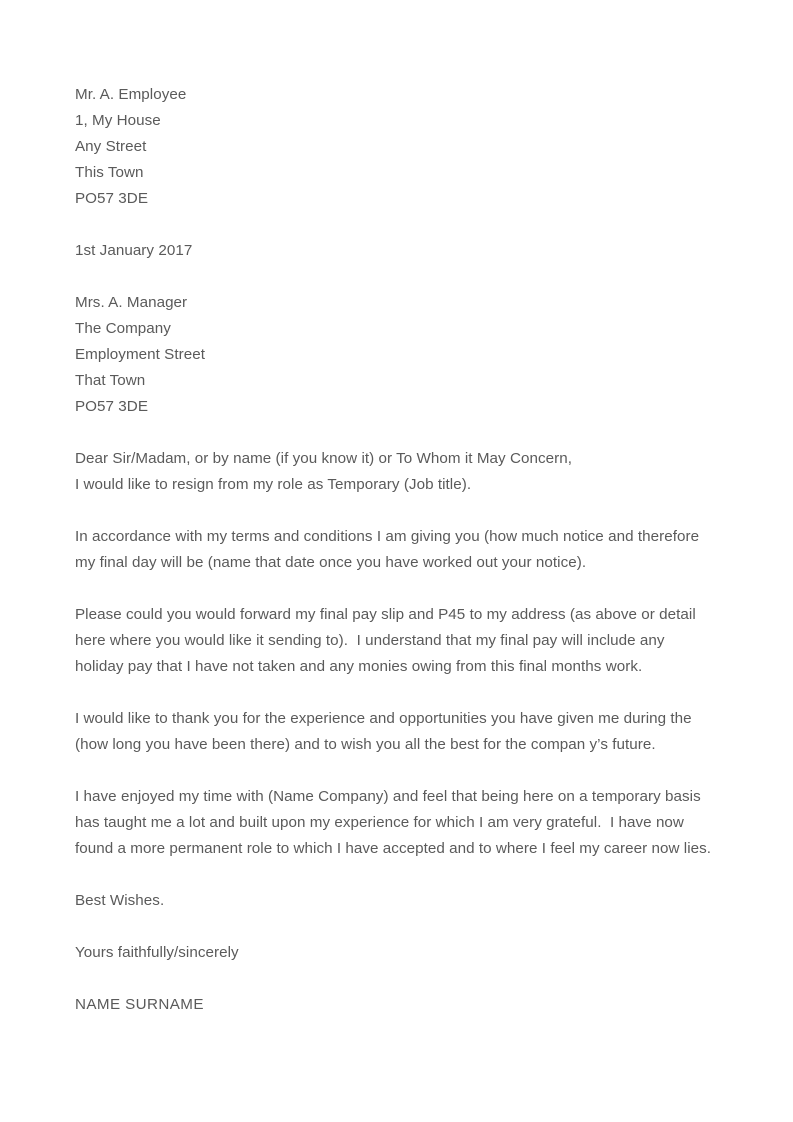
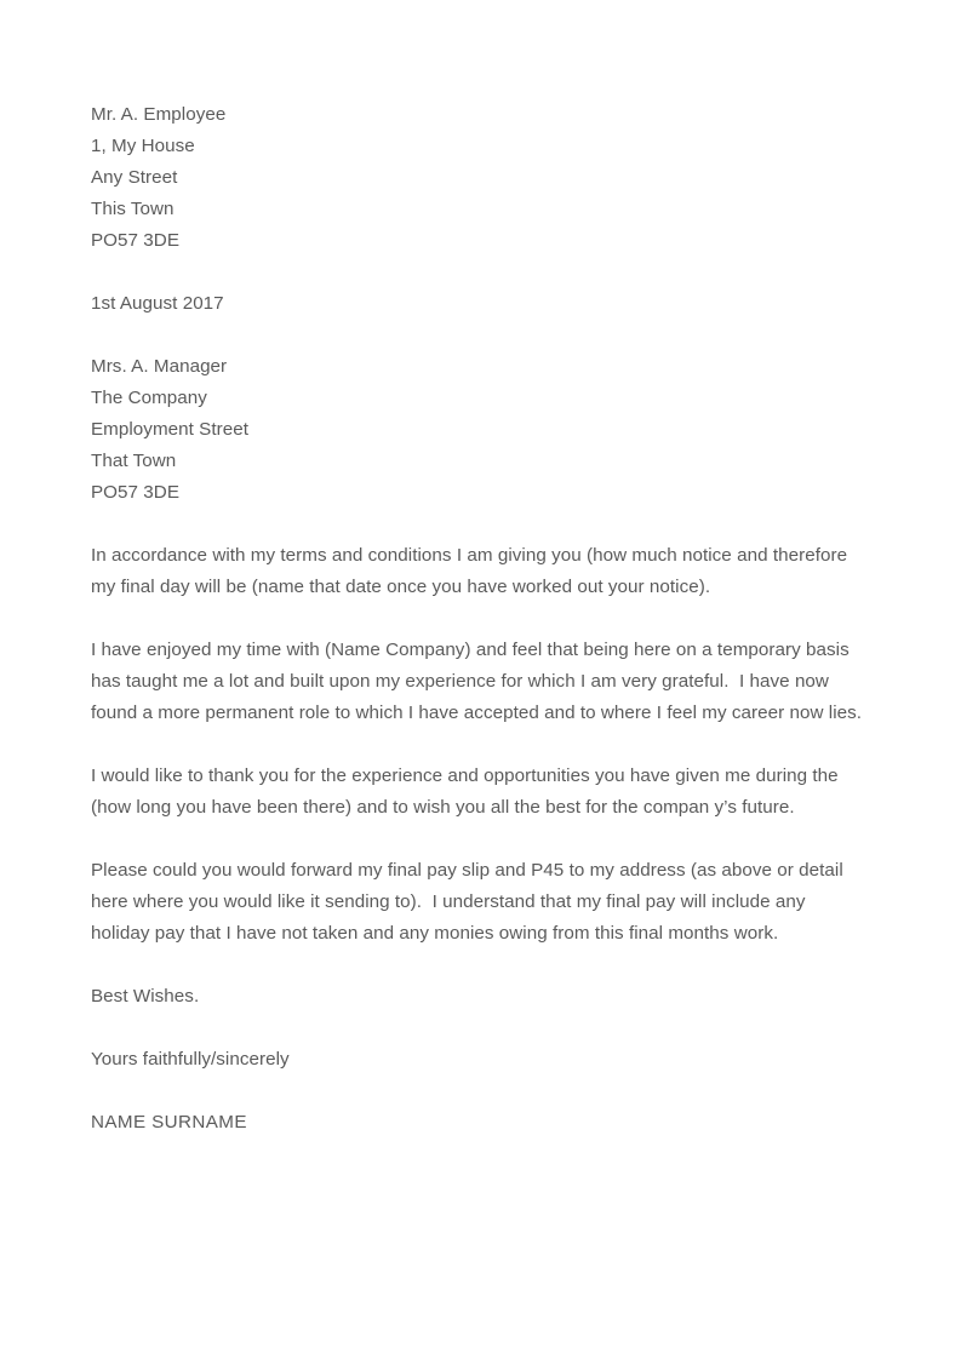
  Mr. A. Employee
  1, My House
  Any Street
  This Town
  PO57 3DE
- 1st January 2017
+ 1st August 2017
  Mrs. A. Manager
  The Company
  Employment Street
  That Town
  PO57 3DE
- Dear Sir/Madam, or by name (if you know it) or To Whom it May Concern,
- I would like to resign from my role as Temporary (Job title).
  In accordance with my terms and conditions I am giving you (how much notice and therefore my final day will be (name that date once you have worked out your notice).
- Please could you would forward my final pay slip and P45 to my address (as above or detail here where you would like it sending to). I understand that my final pay will include any holiday pay that I have not taken and any monies owing from this final months work.
+ I have enjoyed my time with (Name Company) and feel that being here on a temporary basis has taught me a lot and built upon my experience for which I am very grateful. I have now found a more permanent role to which I have accepted and to where I feel my career now lies.
  I would like to thank you for the experience and opportunities you have given me during the (how long you have been there) and to wish you all the best for the compan y’s future.
- I have enjoyed my time with (Name Company) and feel that being here on a temporary basis has taught me a lot and built upon my experience for which I am very grateful. I have now found a more permanent role to which I have accepted and to where I feel my career now lies.
+ Please could you would forward my final pay slip and P45 to my address (as above or detail here where you would like it sending to). I understand that my final pay will include any holiday pay that I have not taken and any monies owing from this final months work.
  Best Wishes.
  Yours faithfully/sincerely
  NAME SURNAME
